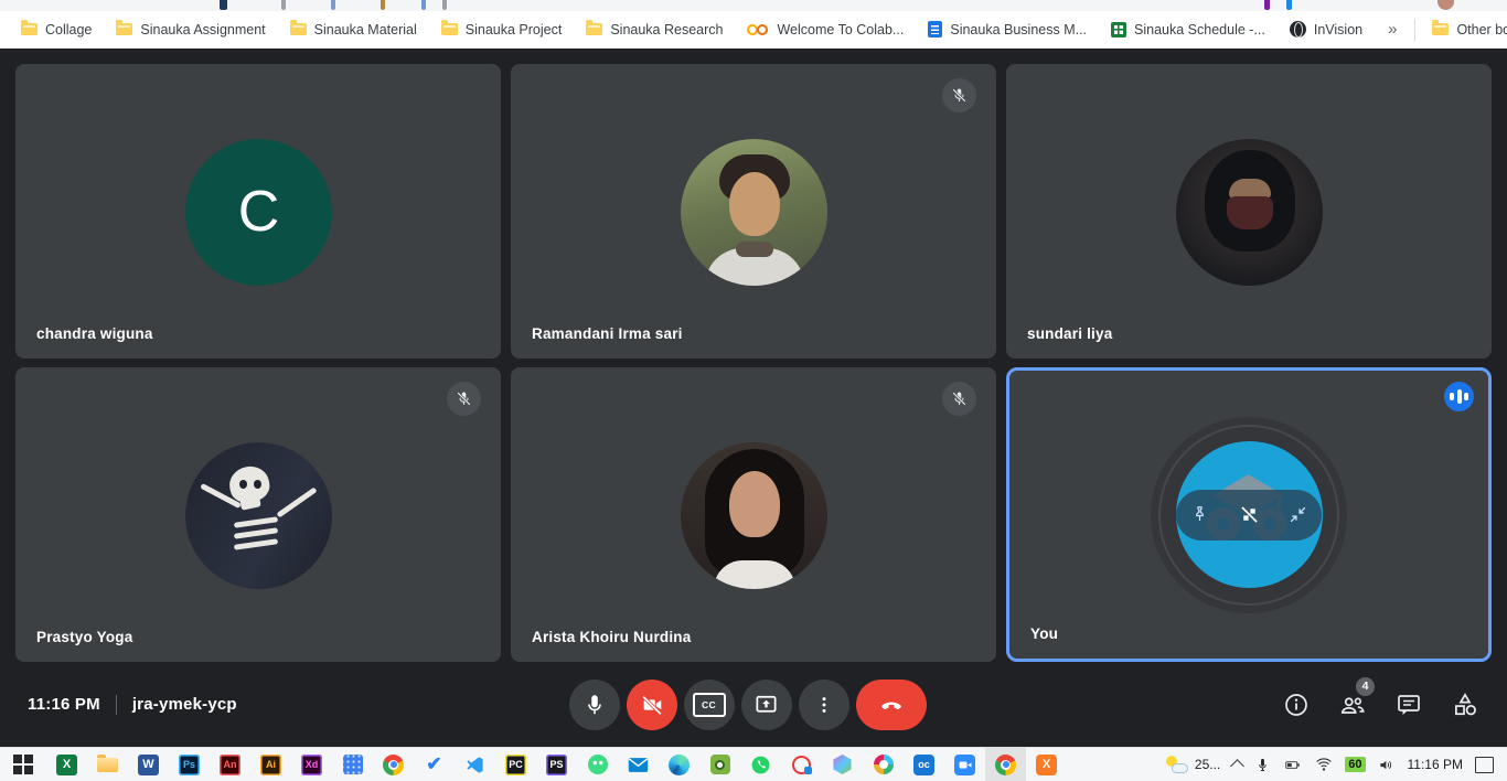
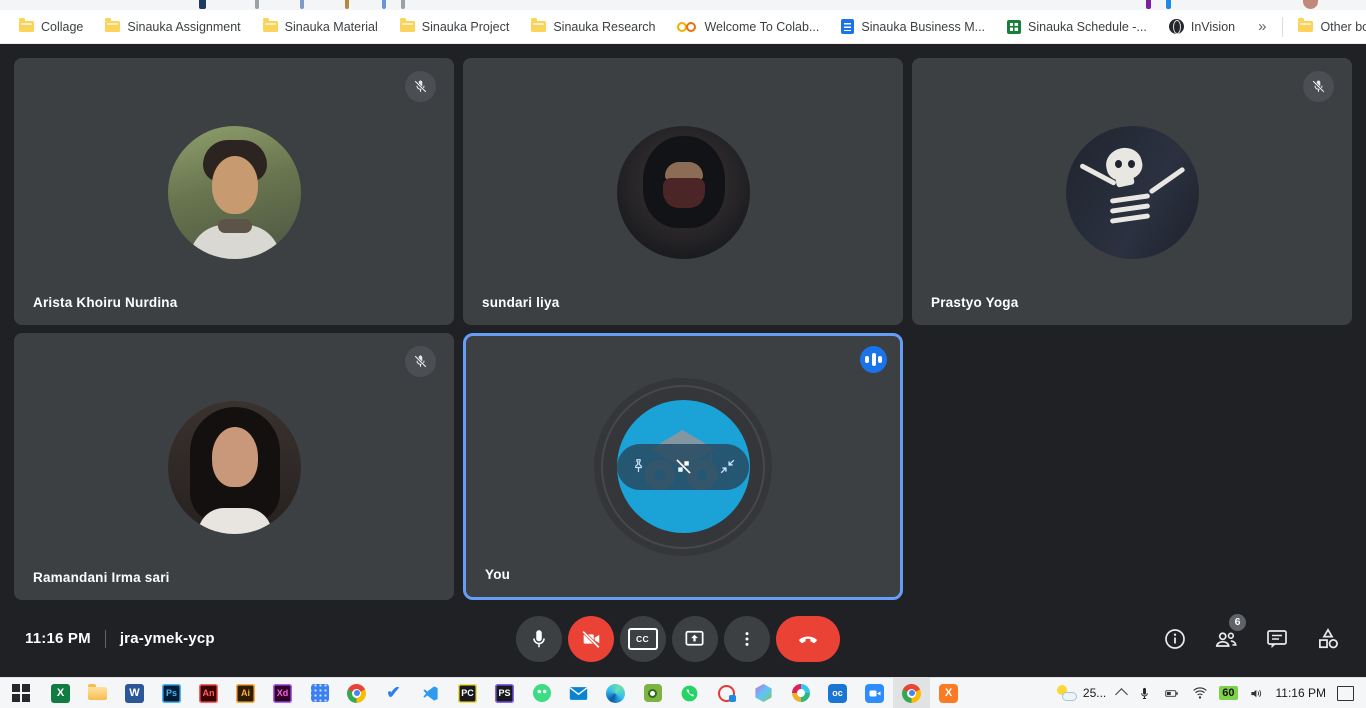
  Collage
  Sinauka Assignment
  Sinauka Material
  Sinauka Project
  Sinauka Research
  Welcome To Colab...
  Sinauka Business M...
  Sinauka Schedule -...
  InVision
  »
- C
- chandra wiguna
- Ramandani Irma sari
+ Arista Khoiru Nurdina
  sundari liya
  Prastyo Yoga
- Arista Khoiru Nurdina
+ Ramandani Irma sari
  You
  11:16 PM
  jra-ymek-ycp
  CC
- 4
+ 6
  X
  W
  Ps
  An
  Ai
  Xd
  ✔
  PC
  PS
  oc
  X
  25...
  60
  11:16 PM
